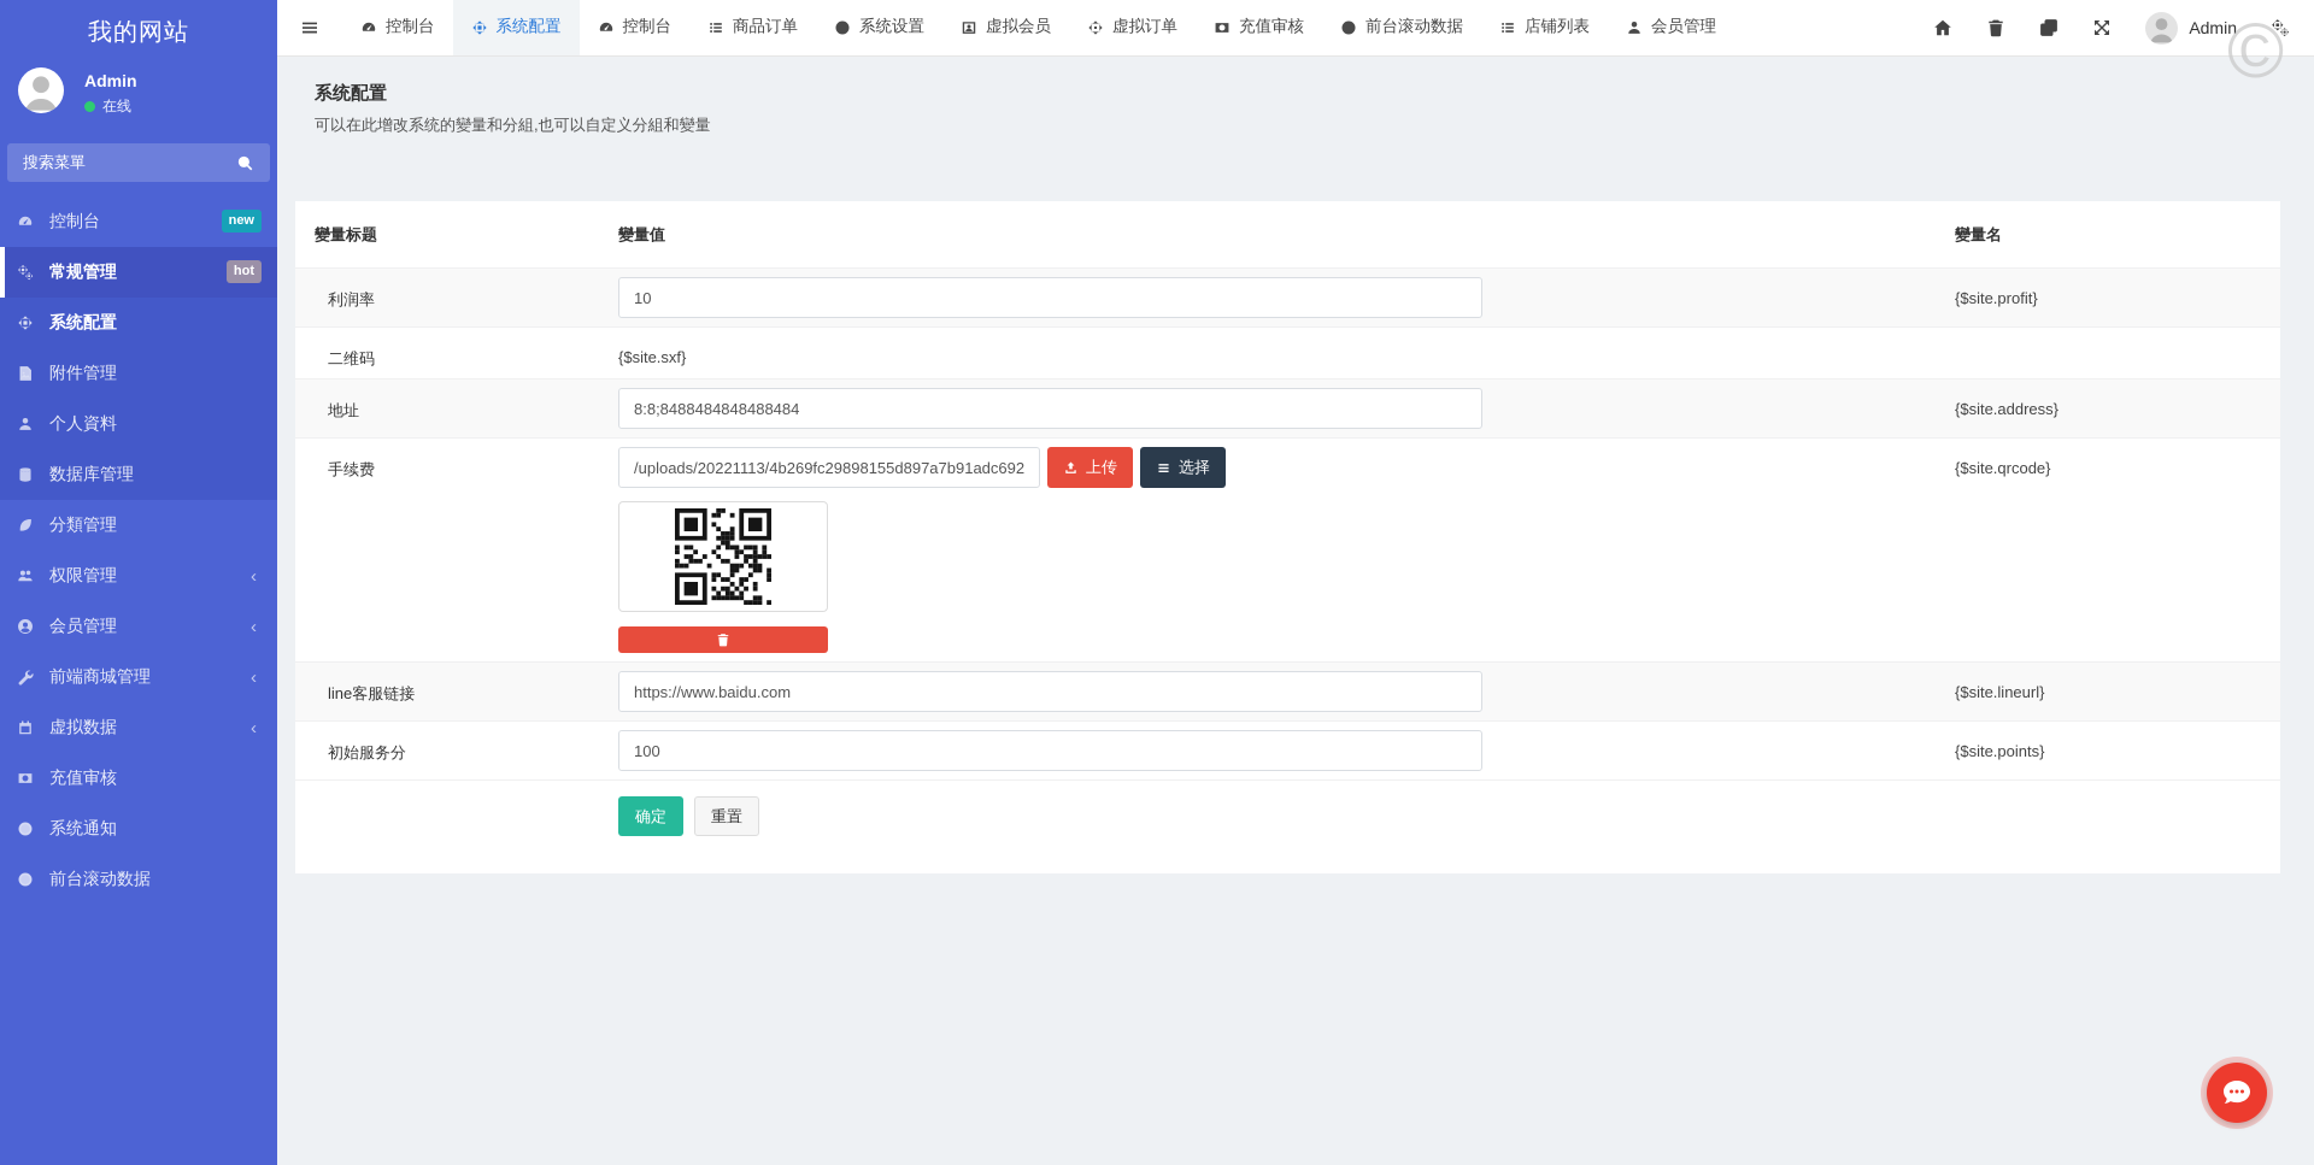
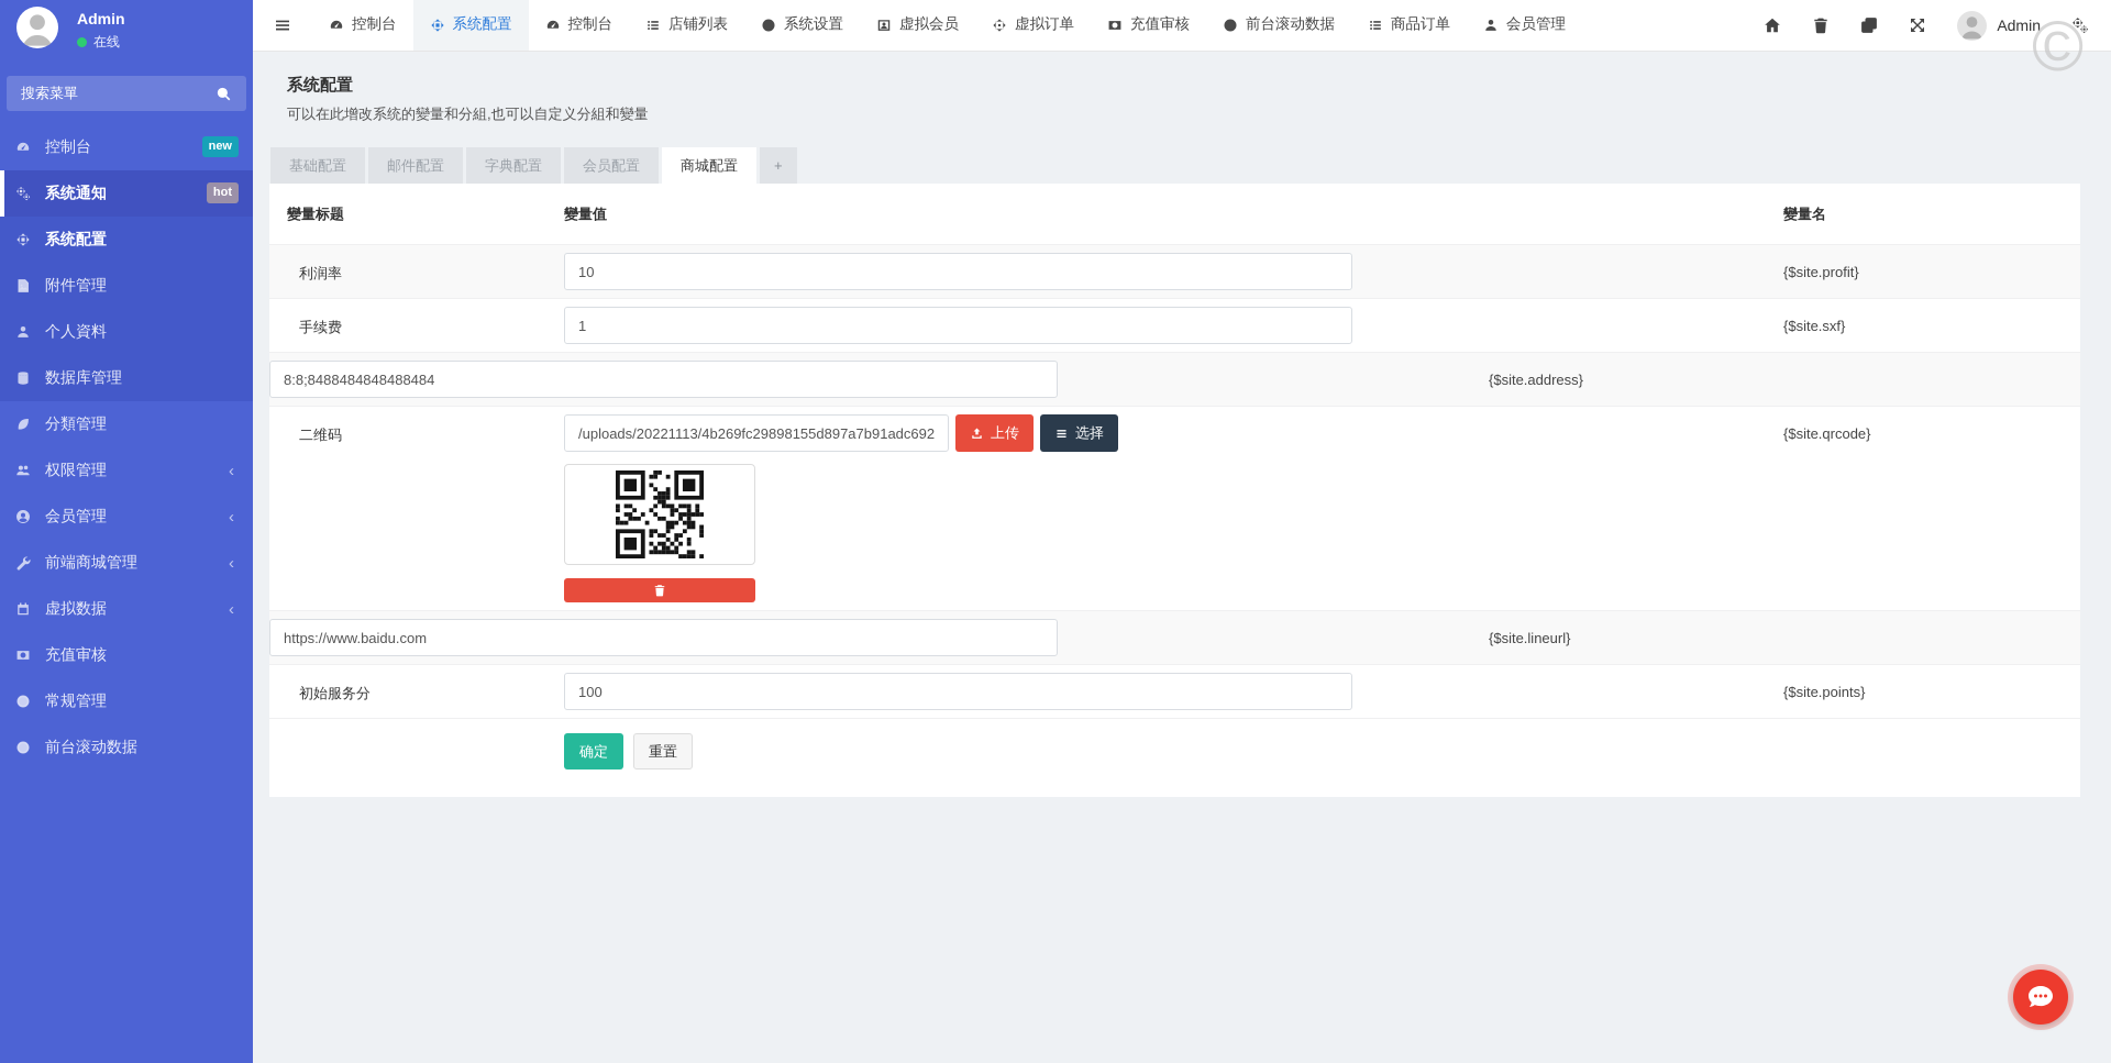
- 我的网站
  Admin
  在线
  搜索菜單
  控制台
  new
- 常规管理
+ 系统通知
  hot
  系统配置
  附件管理
  个人資料
  数据库管理
  分類管理
  权限管理
  ‹
  会员管理
  ‹
  前端商城管理
  ‹
  虚拟数据
  ‹
  充值审核
- 系统通知
+ 常规管理
  前台滚动数据
  控制台
  系统配置
  控制台
- 商品订单
+ 店铺列表
  系统设置
  虚拟会员
  虚拟订单
  充值审核
  前台滚动数据
- 店铺列表
+ 商品订单
  会员管理
  Admin
  ©
  系统配置
  可以在此增改系统的變量和分組,也可以自定义分組和變量
+ 基础配置
+ 邮件配置
+ 字典配置
+ 会员配置
+ 商城配置
+ +
  變量标题
  變量值
  變量名
  利润率
  10
  {$site.profit}
- 二维码
+ 手续费
+ 1
  {$site.sxf}
- 地址
  8:8;8488484848488484
  {$site.address}
- 手续费
+ 二维码
  /uploads/20221113/4b269fc29898155d897a7b91adc692
  上传
  选择
  {$site.qrcode}
- line客服链接
  https://www.baidu.com
  {$site.lineurl}
  初始服务分
  100
  {$site.points}
  确定
  重置
